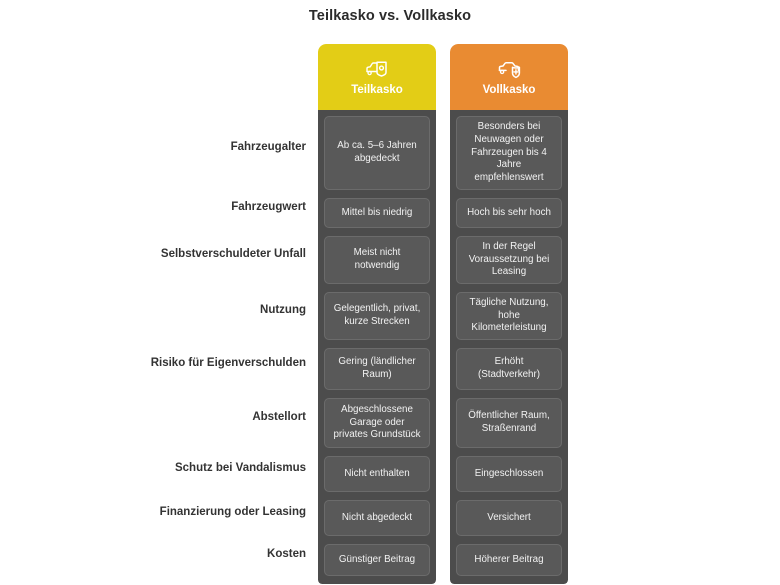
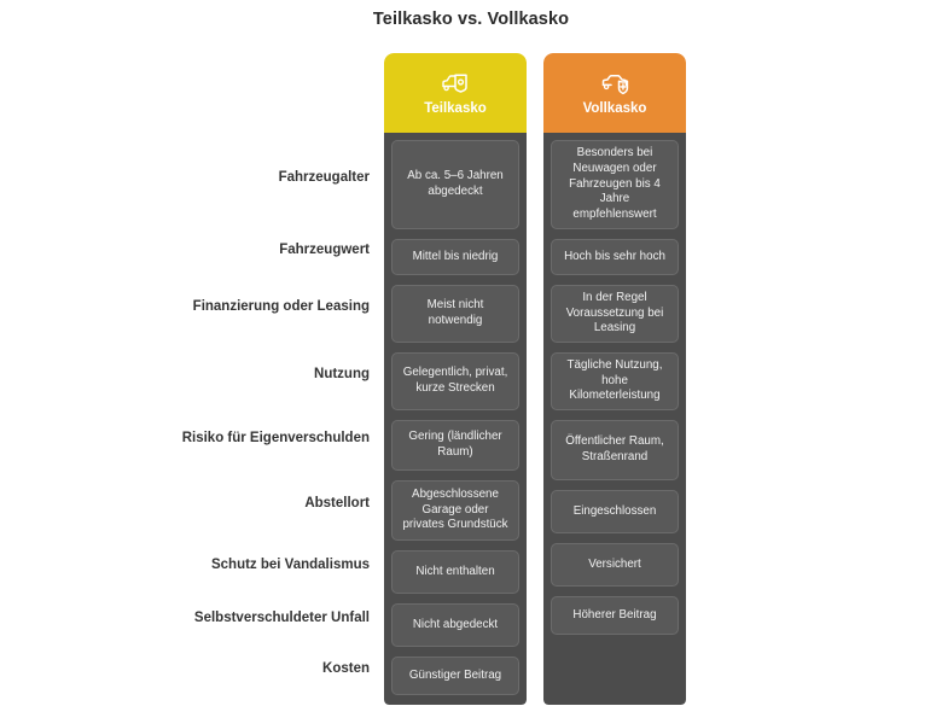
  Teilkasko vs. Vollkasko
  Fahrzeugalter
  Fahrzeugwert
- Selbstverschuldeter Unfall
+ Finanzierung oder Leasing
  Nutzung
  Risiko für Eigenverschulden
  Abstellort
  Schutz bei Vandalismus
- Finanzierung oder Leasing
+ Selbstverschuldeter Unfall
  Kosten
  Teilkasko
  Ab ca. 5–6 Jahren abgedeckt
  Mittel bis niedrig
  Meist nicht notwendig
  Gelegentlich, privat, kurze Strecken
  Gering (ländlicher Raum)
  Abgeschlossene Garage oder privates Grundstück
  Nicht enthalten
  Nicht abgedeckt
  Günstiger Beitrag
  Vollkasko
  Besonders bei Neuwagen oder Fahrzeugen bis 4 Jahre empfehlenswert
  Hoch bis sehr hoch
  In der Regel Voraussetzung bei Leasing
  Tägliche Nutzung, hohe Kilometerleistung
- Erhöht (Stadtverkehr)
  Öffentlicher Raum, Straßenrand
  Eingeschlossen
  Versichert
  Höherer Beitrag
